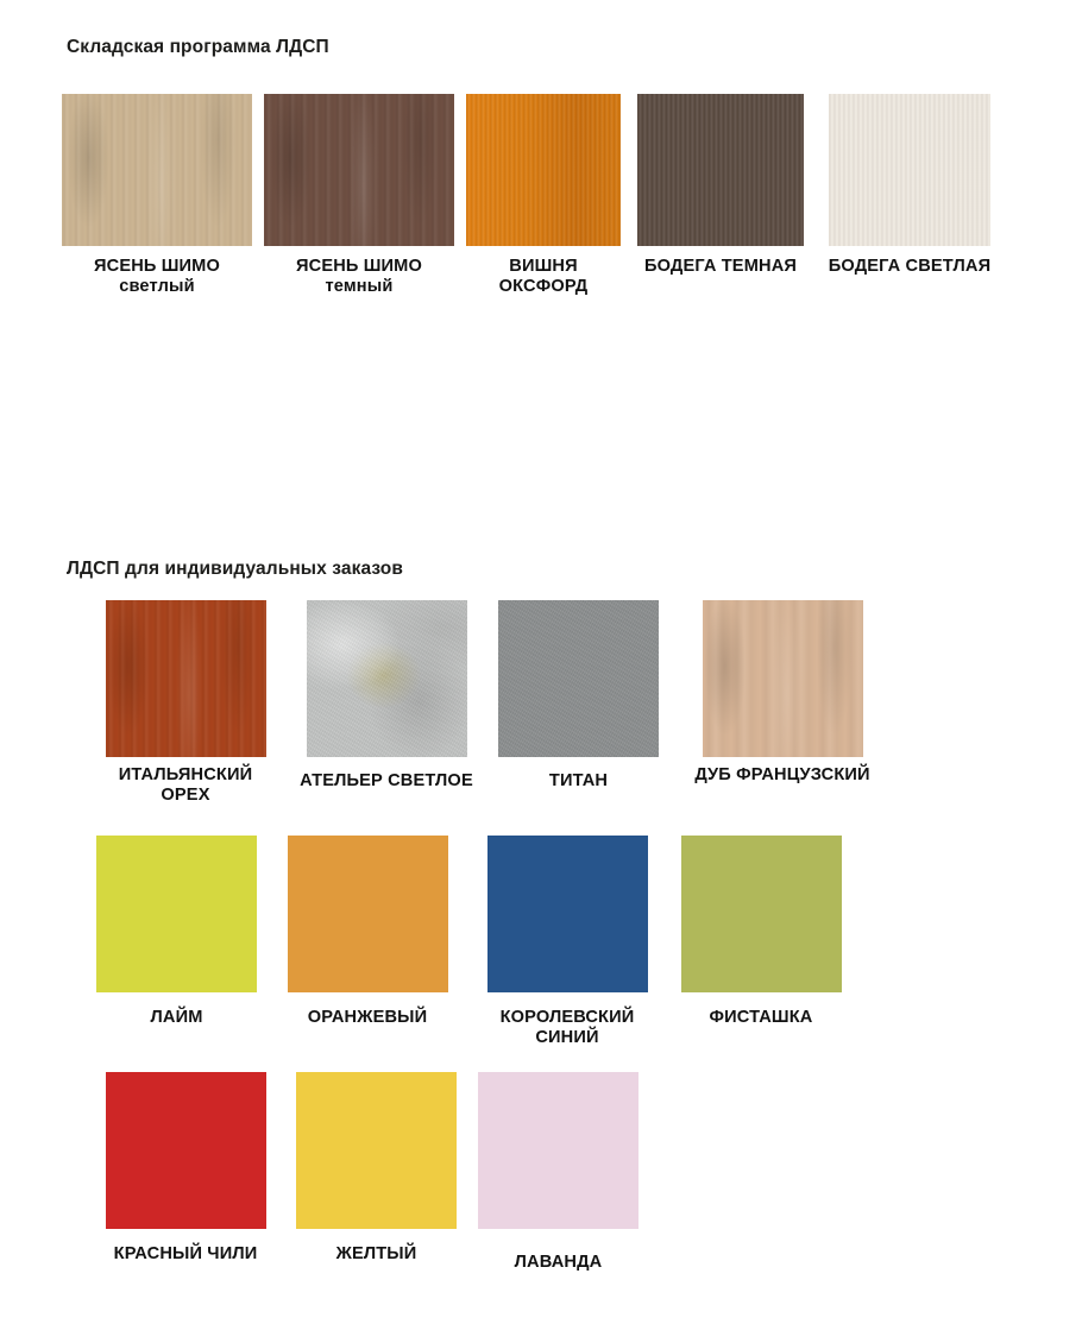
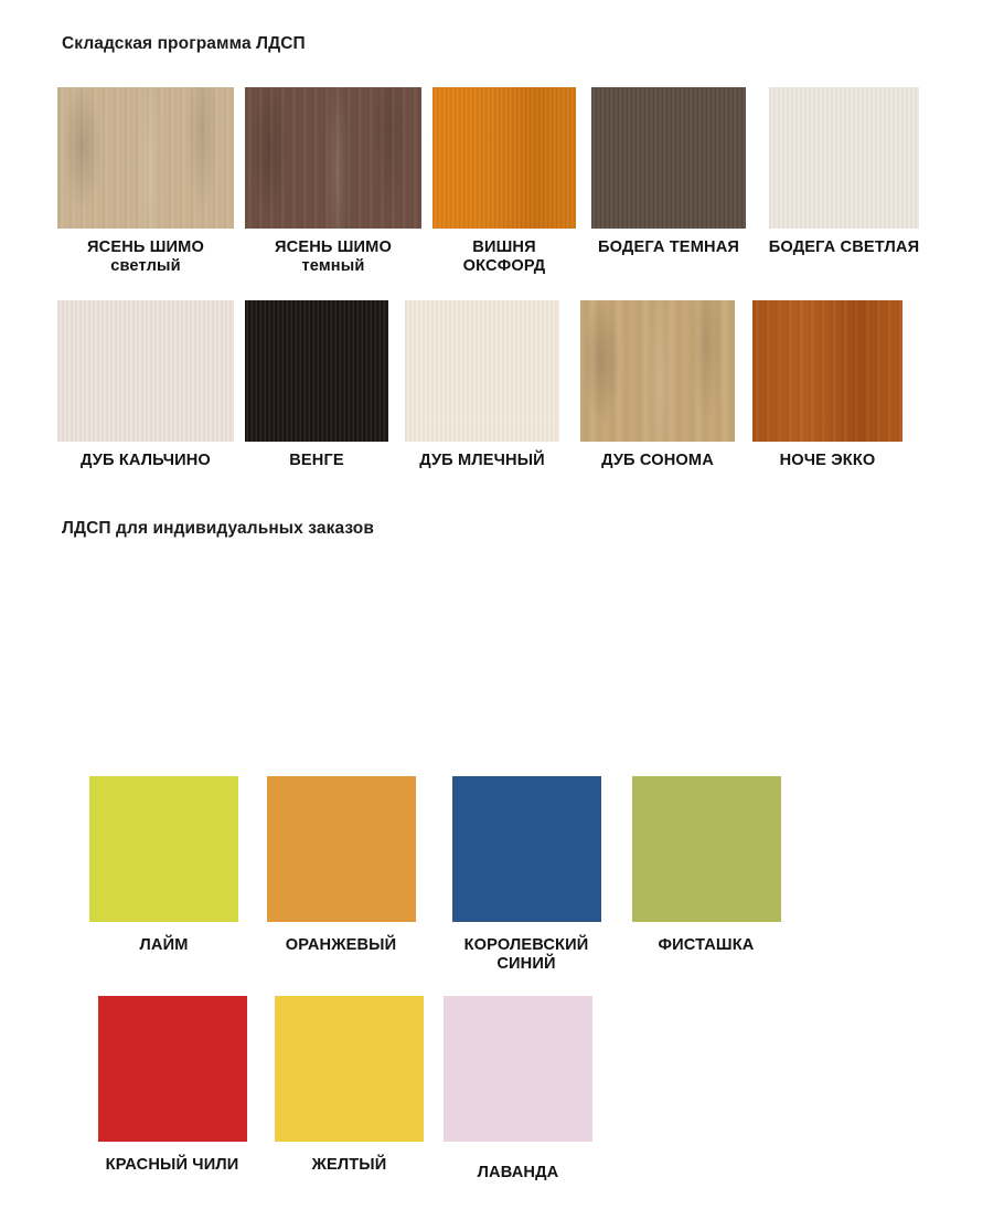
  Складская программа ЛДСП
  ЯСЕНЬ ШИМО
  светлый
  ЯСЕНЬ ШИМО
  темный
  ВИШНЯ
  ОКСФОРД
  БОДЕГА ТЕМНАЯ
  БОДЕГА СВЕТЛАЯ
+ ДУБ КАЛЬЧИНО
+ ВЕНГЕ
+ ДУБ МЛЕЧНЫЙ
+ ДУБ СОНОМА
+ НОЧЕ ЭККО
  ЛДСП для индивидуальных заказов
- ИТАЛЬЯНСКИЙ
- ОРЕХ
- АТЕЛЬЕР СВЕТЛОЕ
- ТИТАН
- ДУБ ФРАНЦУЗСКИЙ
  ЛАЙМ
  ОРАНЖЕВЫЙ
  КОРОЛЕВСКИЙ
  СИНИЙ
  ФИСТАШКА
  КРАСНЫЙ ЧИЛИ
  ЖЕЛТЫЙ
  ЛАВАНДА
